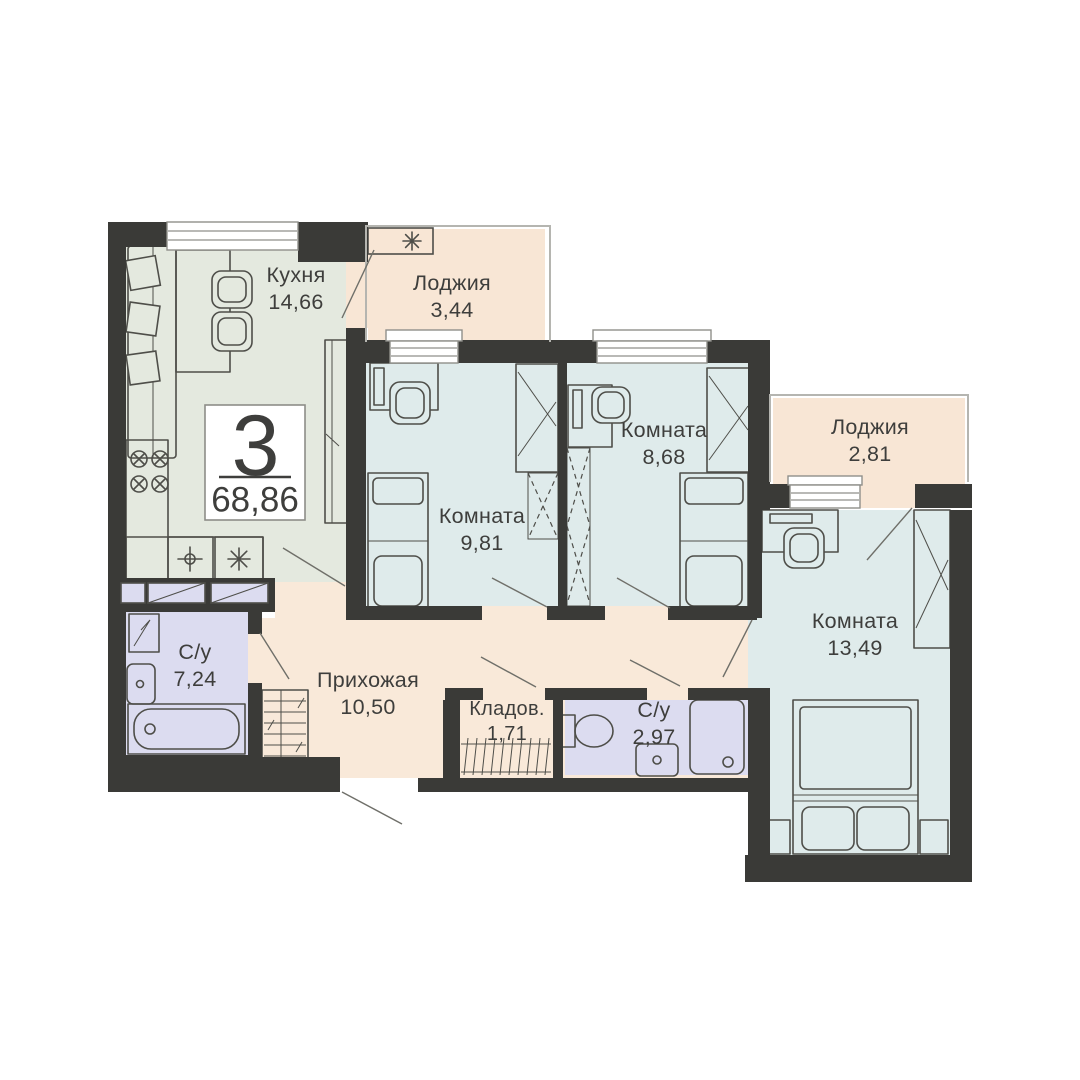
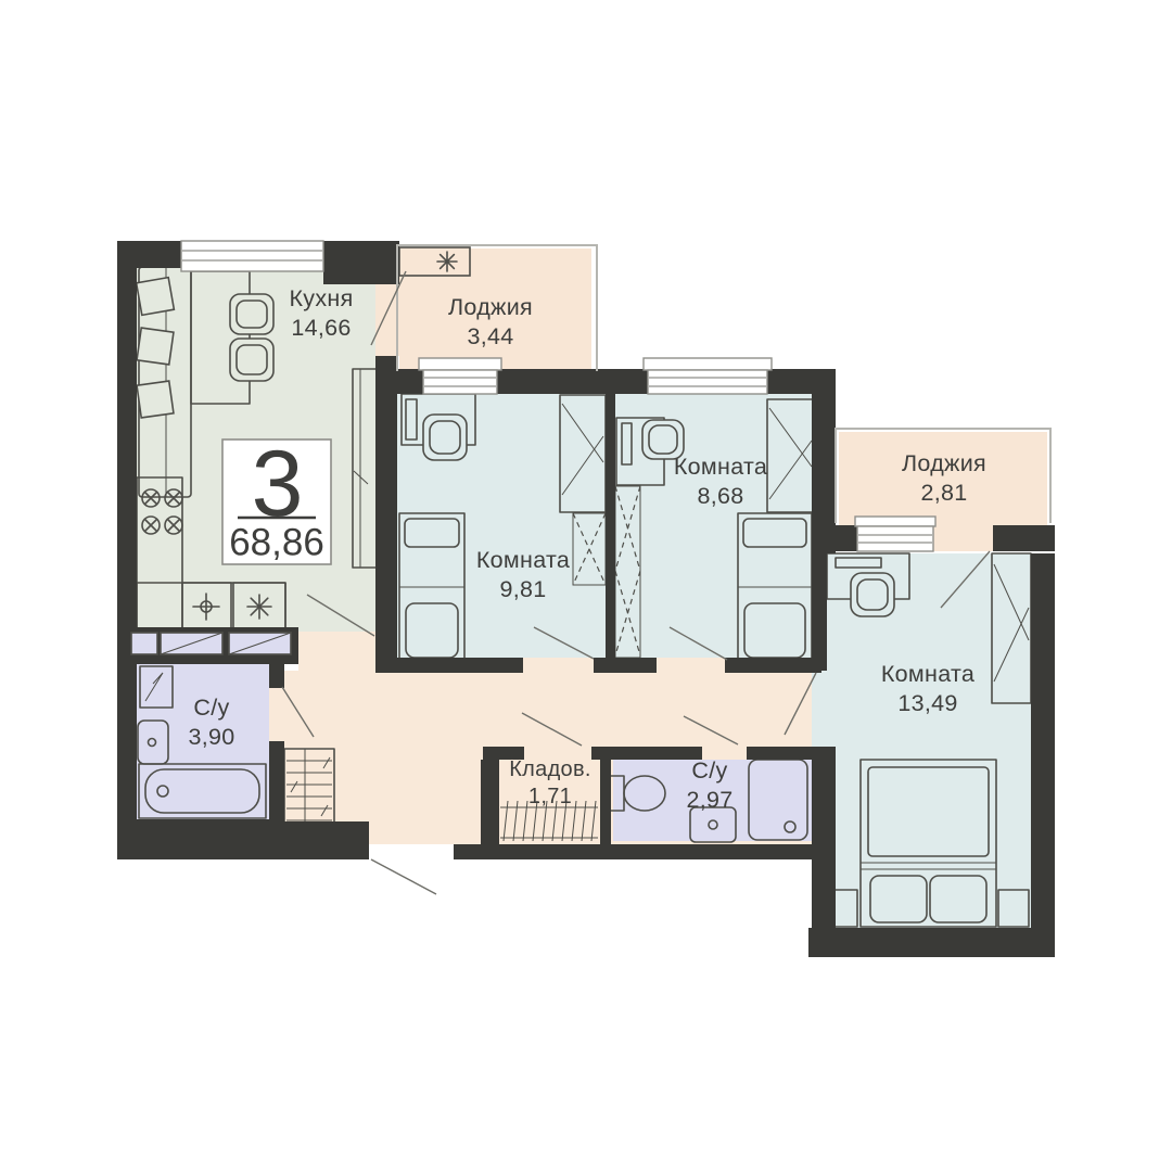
  3
  68,86
  Кухня
  14,66
  Лоджия
  3,44
  Комната
  9,81
  Комната
  8,68
  Лоджия
  2,81
  Комната
  13,49
  С/у
- 7,24
+ 3,90
- Прихожая
- 10,50
  Кладов.
  1,71
  С/у
  2,97
